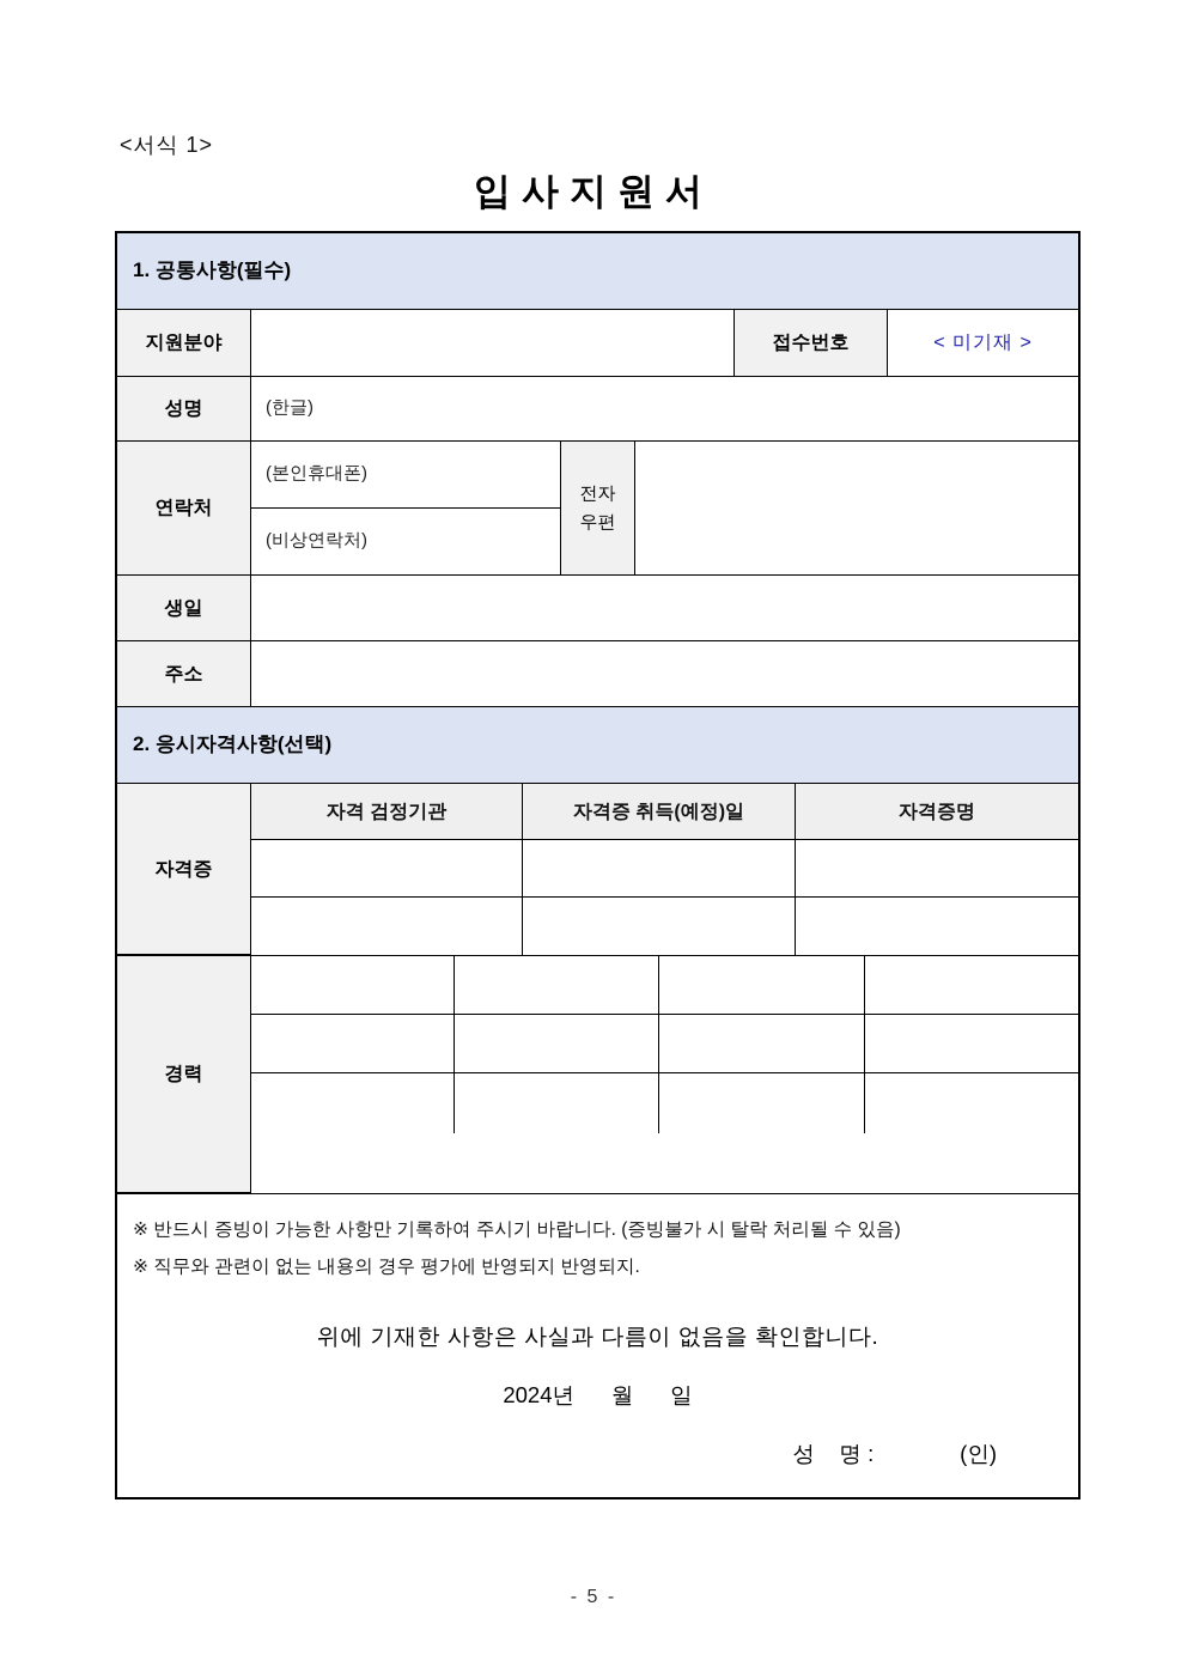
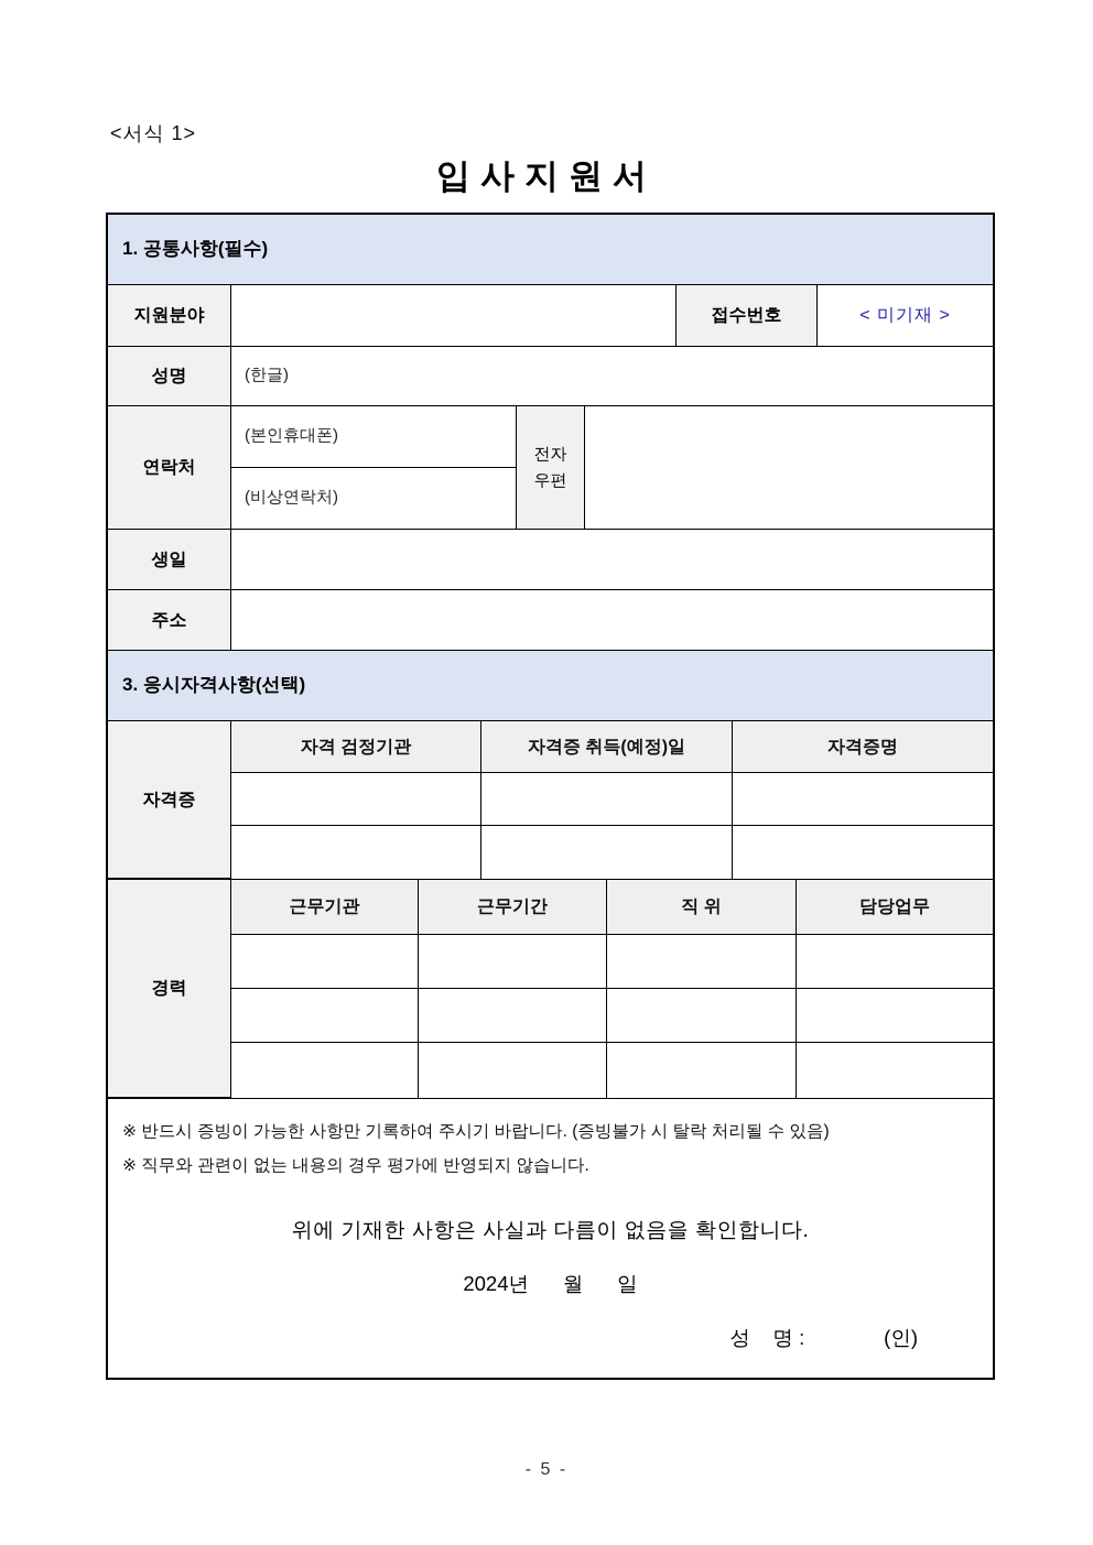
  <서식 1>
  입사지원서
  1. 공통사항(필수)
  지원분야
  접수번호
  < 미기재 >
  성명
  (한글)
  연락처
  (본인휴대폰)
  (비상연락처)
  전자
  우편
  생일
  주소
- 2. 응시자격사항(선택)
+ 3. 응시자격사항(선택)
  자격증
  자격 검정기관
  자격증 취득(예정)일
  자격증명
  경력
+ 근무기관
+ 근무기간
+ 직 위
+ 담당업무
  ※ 반드시 증빙이 가능한 사항만 기록하여 주시기 바랍니다. (증빙불가 시 탈락 처리될 수 있음)
- ※ 직무와 관련이 없는 내용의 경우 평가에 반영되지 반영되지.
+ ※ 직무와 관련이 없는 내용의 경우 평가에 반영되지 않습니다.
  위에 기재한 사항은 사실과 다름이 없음을 확인합니다.
  2024년 월 일
  성 명 : (인)
  - 5 -
